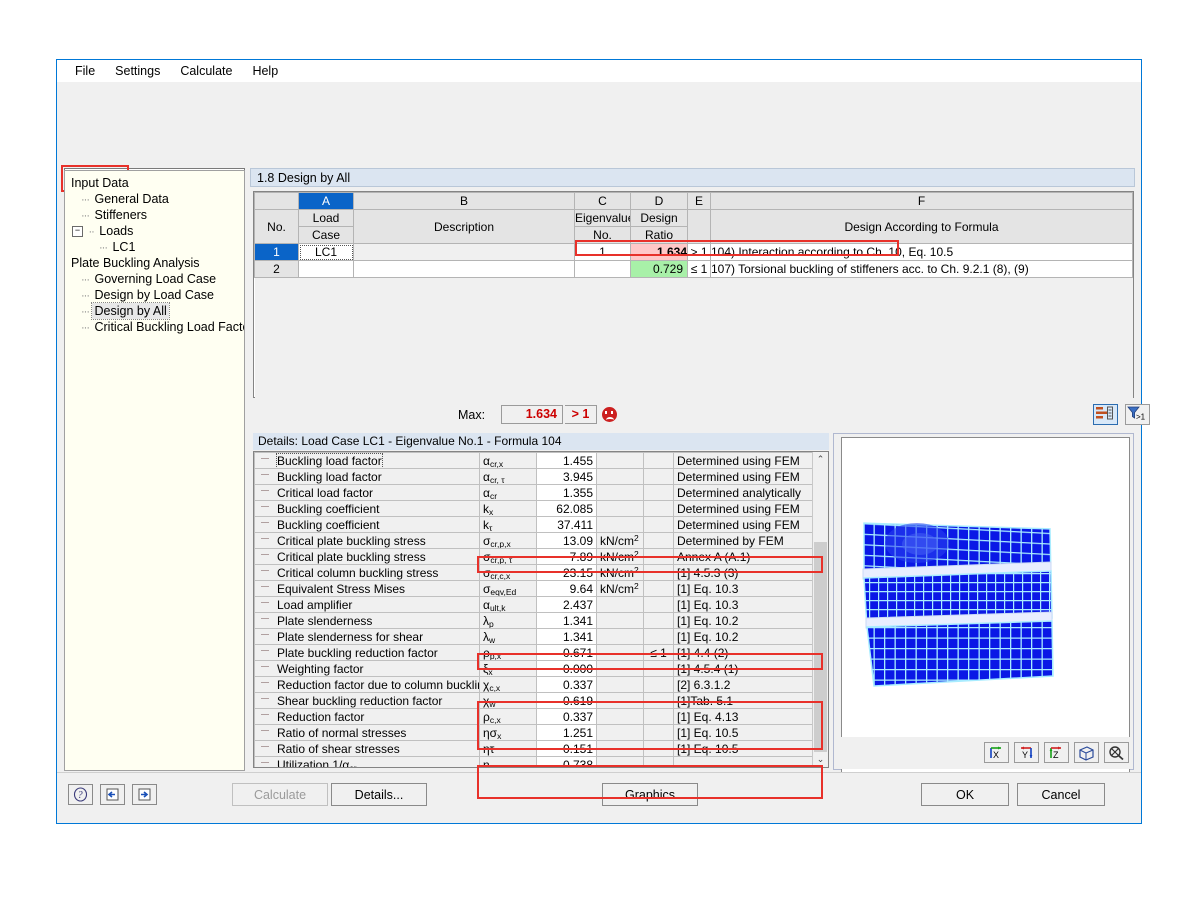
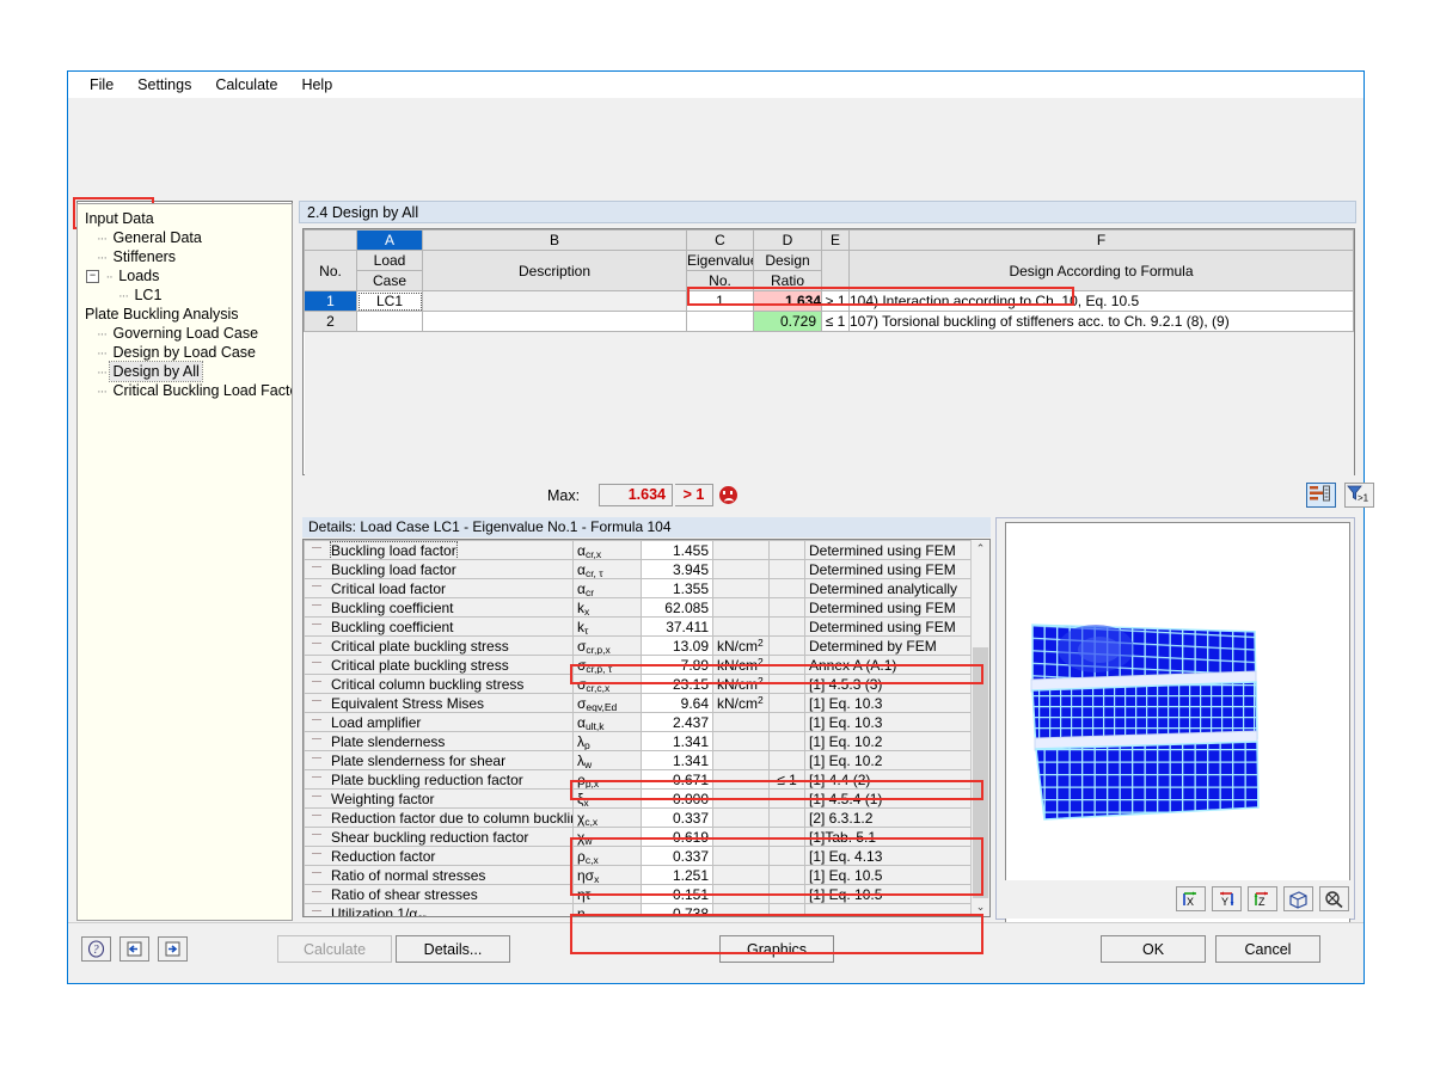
  File
  Settings
  Calculate
  Help
  Input Data
  ··· General Data
  ··· Stiffeners
  − ·· Loads
  ··· LC1
  Plate Buckling Analysis
  ··· Governing Load Case
  ··· Design by Load Case
  ··· Design by All
  ··· Critical Buckling Load Fact
- 1.8 Design by All
+ 2.4 Design by All
  	A	B	C	D	E	F
  No.	Load	Description	Eigenvalu	Design		Design According to Formula
  Case	No.	Ratio
  1	LC1		1	1.634	> 1	104) Interaction according to Ch. 10, Eq. 10.5
  2				0.729	≤ 1	107) Torsional buckling of stiffeners acc. to Ch. 9.2.1 (8), (9)
  Max:
  1.634
  > 1
  >1
  Details: Load Case LC1 - Eigenvalue No.1 - Formula 104
  Buckling load factor	αcr,x	1.455			Determined using FEM
  Buckling load factor	αcr, τ	3.945			Determined using FEM
  Critical load factor	αcr	1.355			Determined analytically
  Buckling coefficient	kx	62.085			Determined using FEM
  Buckling coefficient	kτ	37.411			Determined using FEM
  Critical plate buckling stress	σcr,p,x	13.09	kN/cm2		Determined by FEM
  Critical plate buckling stress	σcr,p, τ	7.89	kN/cm2		Annex A (A.1)
  Critical column buckling stress	σcr,c,x	23.15	kN/cm2		[1] 4.5.3 (3)
  Equivalent Stress Mises	σeqv,Ed	9.64	kN/cm2		[1] Eq. 10.3
  Load amplifier	αult,k	2.437			[1] Eq. 10.3
  Plate slenderness	λp	1.341			[1] Eq. 10.2
  Plate slenderness for shear	λw	1.341			[1] Eq. 10.2
  Plate buckling reduction factor	ρp,x	0.671		≤ 1	[1] 4.4 (2)
  Weighting factor	ξx	0.000			[1] 4.5.4 (1)
  Reduction factor due to column buckli	χc,x	0.337			[2] 6.3.1.2
  Shear buckling reduction factor	χw	0.619			[1]Tab. 5.1
  Reduction factor	ρc,x	0.337			[1] Eq. 4.13
  Ratio of normal stresses	ησx	1.251			[1] Eq. 10.5
  Ratio of shear stresses	ητ	0.151			[1] Eq. 10.5
  Utilization 1/α	η	0.738
  ⌃
  ⌄
  X
  Y
  Z
  ?
  Calculate
  Details...
  Graphics
  OK
  Cancel
